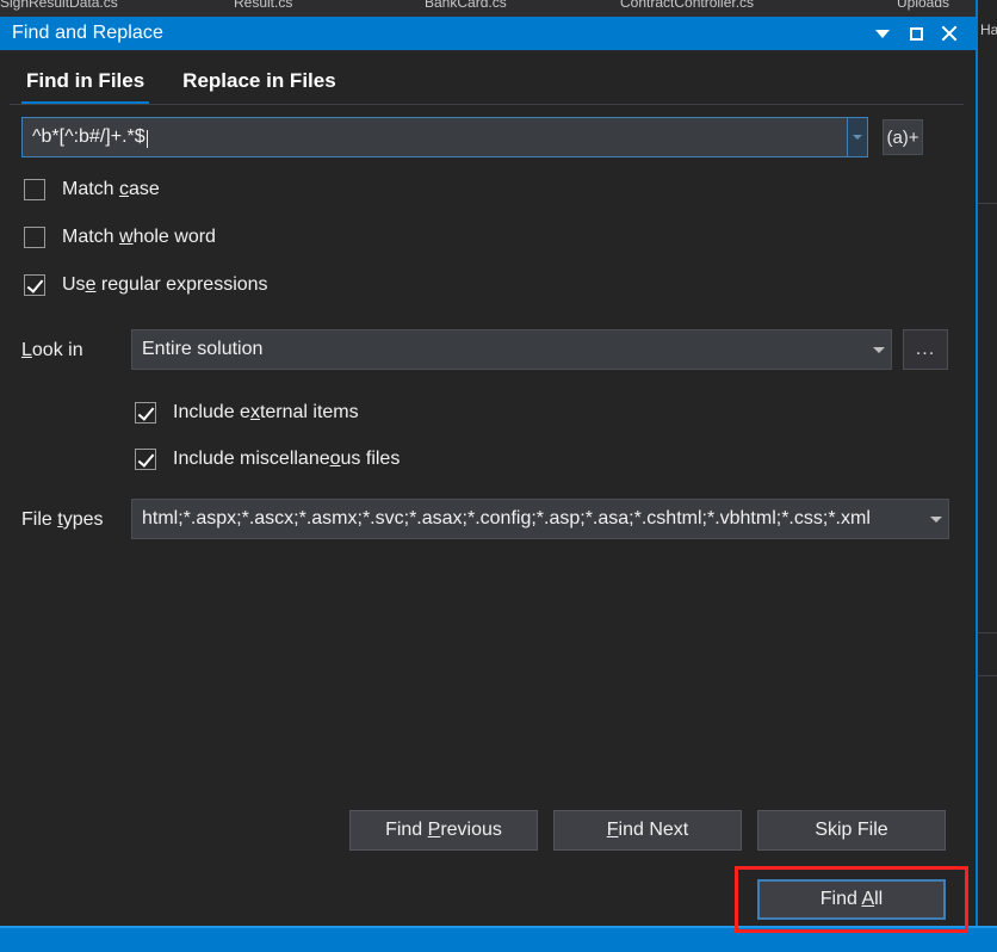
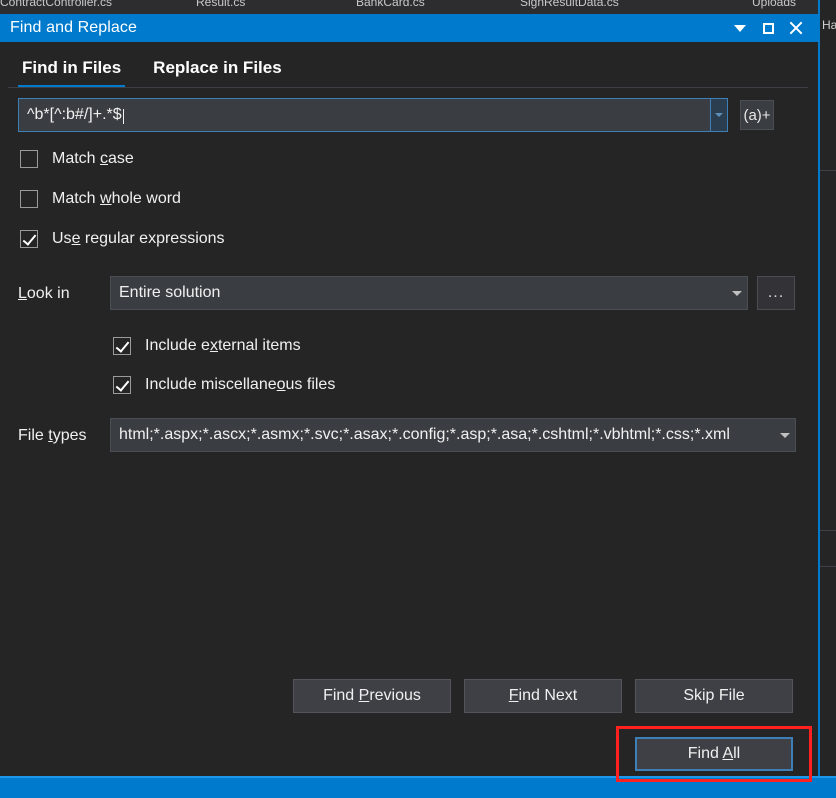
- SignResultData.cs
+ ContractController.cs
  Result.cs
  BankCard.cs
- ContractController.cs
+ SignResultData.cs
  Uploads
  Ha
  Find and Replace
  Find in Files
  Replace in Files
  ^b*[^:b#/]+.*$
  (a)+
  Match case
  Match whole word
  Use regular expressions
  Look in
  Entire solution
  ...
  Include external items
  Include miscellaneous files
  File types
  html;*.aspx;*.ascx;*.asmx;*.svc;*.asax;*.config;*.asp;*.asa;*.cshtml;*.vbhtml;*.css;*.xml
  Find Previous
  Find Next
  Skip File
  Find All
